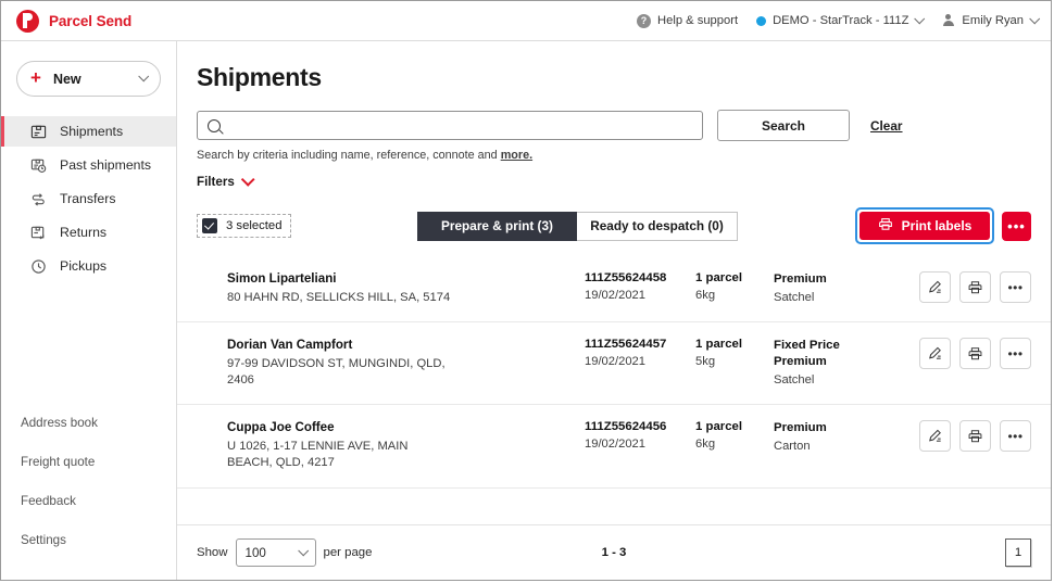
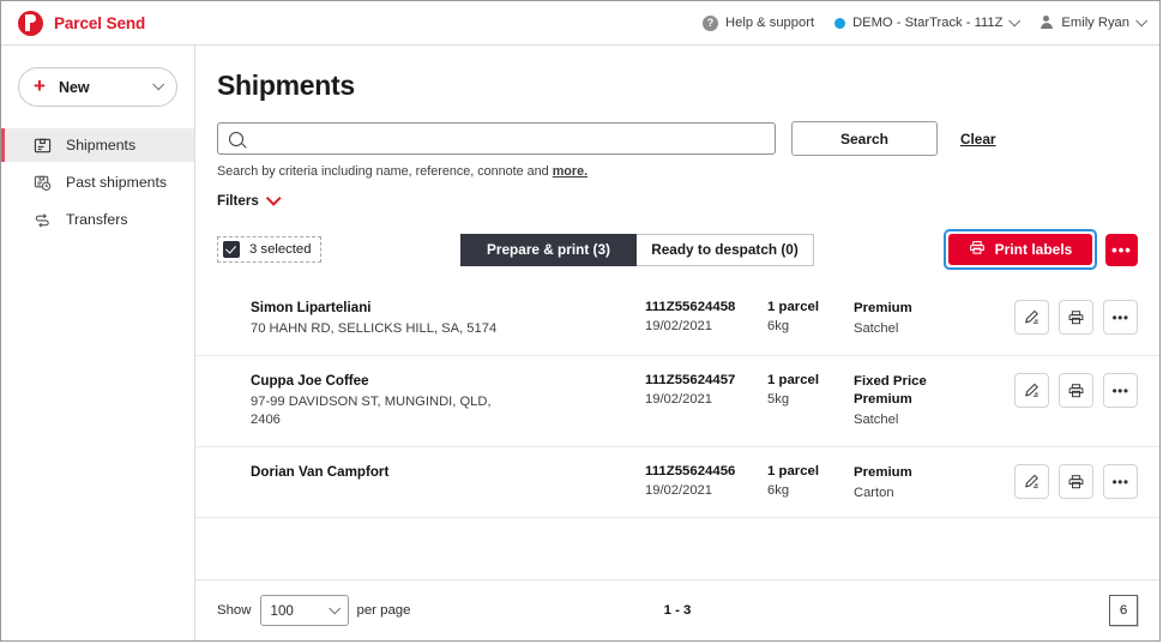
  Parcel Send
  ?
  Help & support
  DEMO - StarTrack - 111Z
  Emily Ryan
  +
  New
  Shipments
  Past shipments
  Transfers
- Returns
- Pickups
- Address book
- Freight quote
- Feedback
- Settings
  Shipments
  Search
  Clear
  Search by criteria including name, reference, connote and more.
  Filters
  3 selected
  Prepare & print (3)
  Ready to despatch (0)
  Print labels
  •••
  Simon Liparteliani
- 80 HAHN RD, SELLICKS HILL, SA, 5174
+ 70 HAHN RD, SELLICKS HILL, SA, 5174
  111Z55624458
  19/02/2021
  1 parcel
  6kg
  Premium
  Satchel
  •••
- Dorian Van Campfort
+ Cuppa Joe Coffee
  97-99 DAVIDSON ST, MUNGINDI, QLD, 2406
  111Z55624457
  19/02/2021
  1 parcel
  5kg
  Fixed Price
  Premium
  Satchel
  •••
- Cuppa Joe Coffee
+ Dorian Van Campfort
- U 1026, 1-17 LENNIE AVE, MAIN BEACH, QLD, 4217
  111Z55624456
  19/02/2021
  1 parcel
  6kg
  Premium
  Carton
  •••
  Show
  100
  per page
  1 - 3
- 1
+ 6
